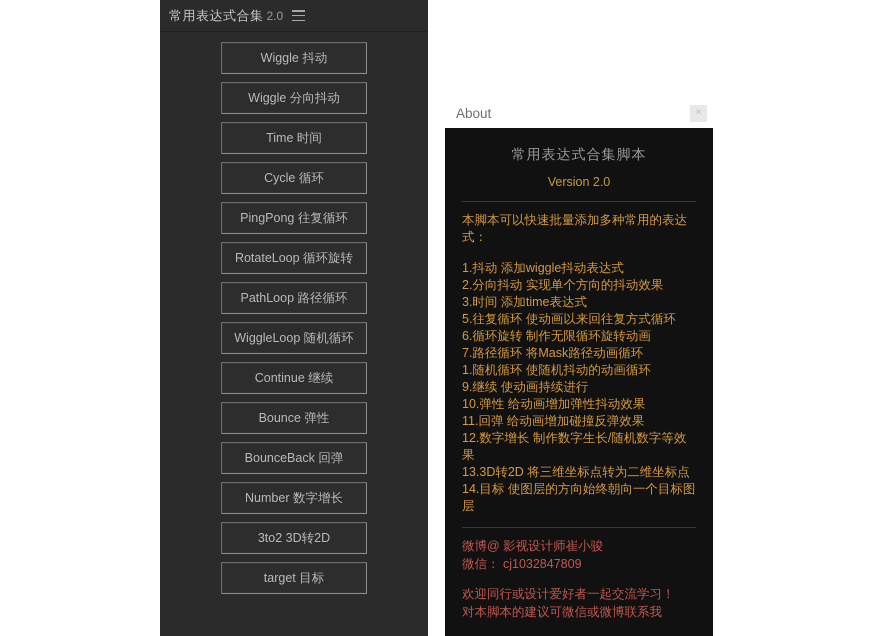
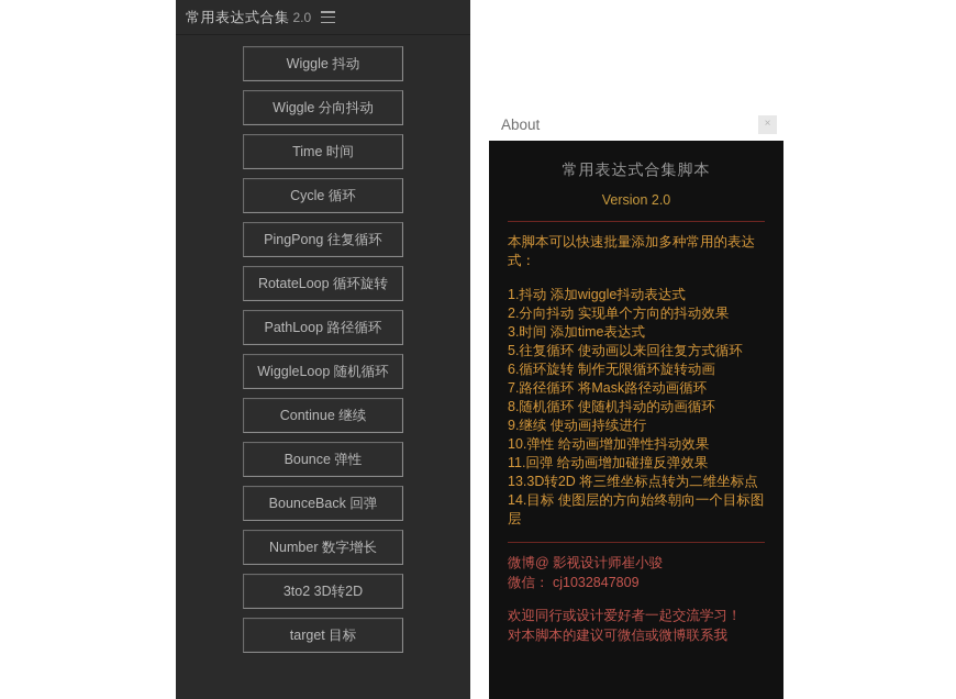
  常用表达式合集
  2.0
  Wiggle 抖动
  Wiggle 分向抖动
  Time 时间
  Cycle 循环
  PingPong 往复循环
  RotateLoop 循环旋转
  PathLoop 路径循环
  WiggleLoop 随机循环
  Continue 继续
  Bounce 弹性
  BounceBack 回弹
  Number 数字增长
  3to2 3D转2D
  target 目标
  About
  ×
  常用表达式合集脚本
  Version 2.0
  本脚本可以快速批量添加多种常用的表达式：
  1.抖动 添加wiggle抖动表达式
  2.分向抖动 实现单个方向的抖动效果
  3.时间 添加time表达式
  5.往复循环 使动画以来回往复方式循环
  6.循环旋转 制作无限循环旋转动画
  7.路径循环 将Mask路径动画循环
- 1.随机循环 使随机抖动的动画循环
+ 8.随机循环 使随机抖动的动画循环
  9.继续 使动画持续进行
  10.弹性 给动画增加弹性抖动效果
  11.回弹 给动画增加碰撞反弹效果
- 12.数字增长 制作数字生长/随机数字等效果
  13.3D转2D 将三维坐标点转为二维坐标点
  14.目标 使图层的方向始终朝向一个目标图层
  微博@ 影视设计师崔小骏
  微信： cj1032847809
  欢迎同行或设计爱好者一起交流学习！
  对本脚本的建议可微信或微博联系我
